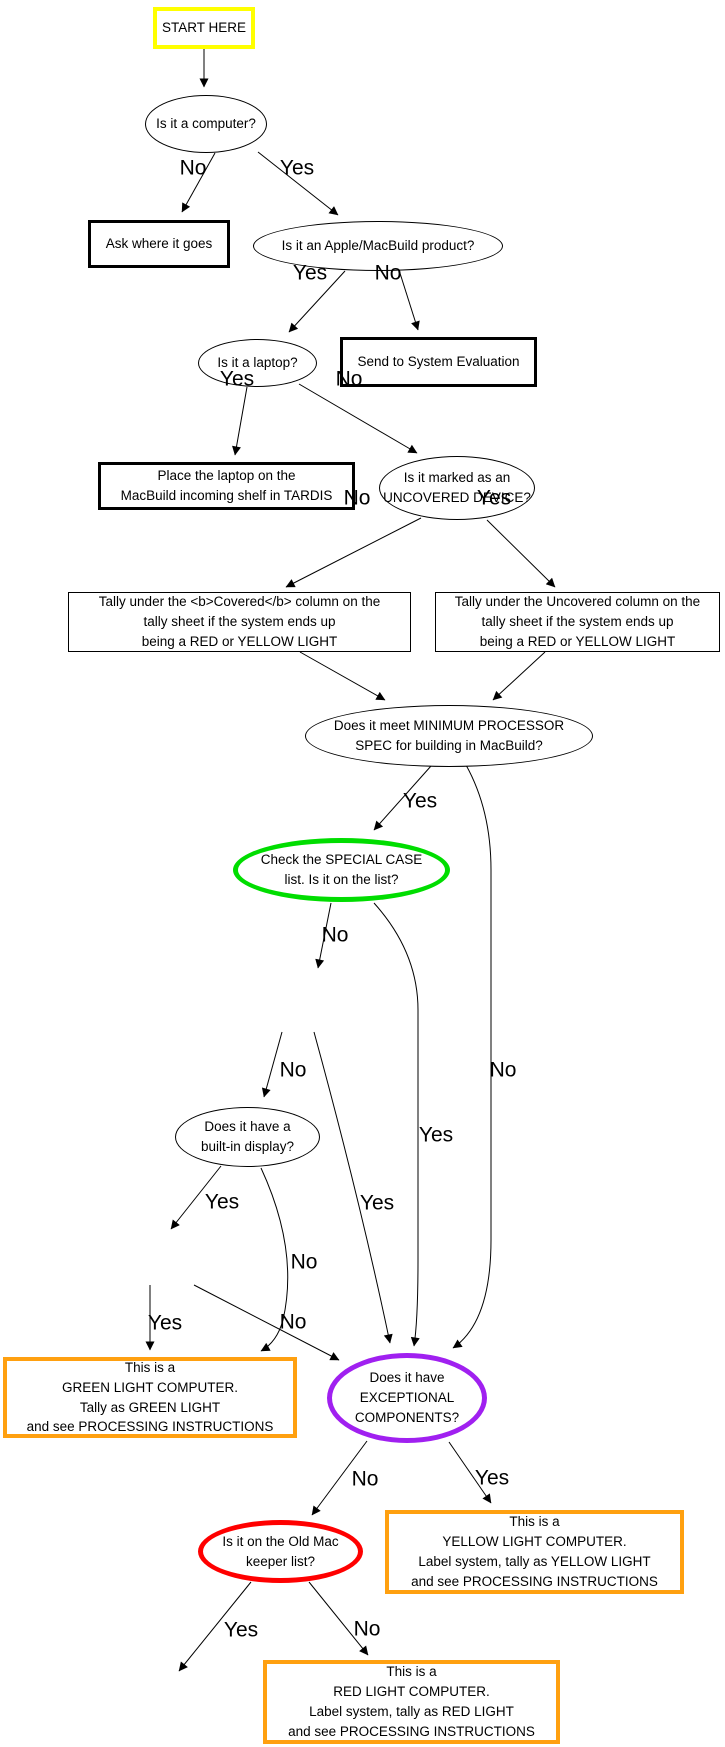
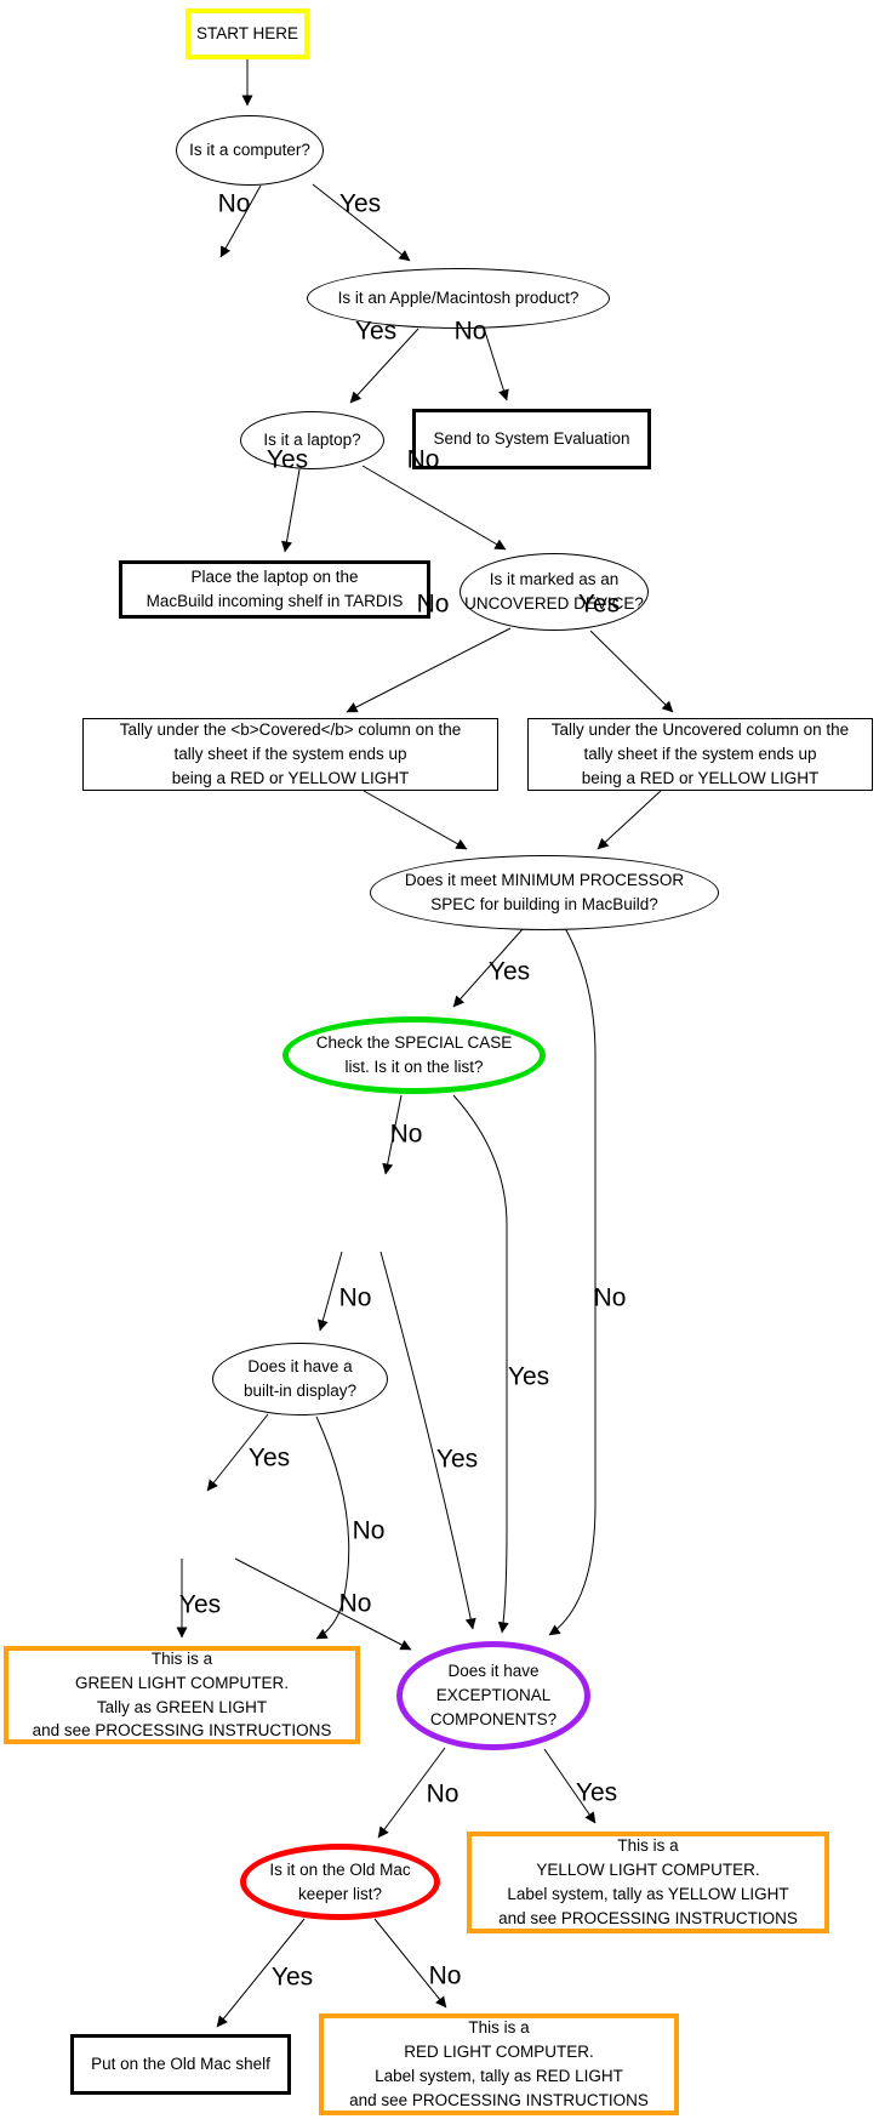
  START HERE
  Is it a computer?
- Ask where it goes
- Is it an Apple/MacBuild product?
+ Is it an Apple/Macintosh product?
  Is it a laptop?
  Send to System Evaluation
  Place the laptop on the
  MacBuild incoming shelf in TARDIS
  Is it marked as an
  UNCOVERED DEVICE?
  Tally under the <b>Covered</b> column on the
  tally sheet if the system ends up
  being a RED or YELLOW LIGHT
  Tally under the Uncovered column on the
  tally sheet if the system ends up
  being a RED or YELLOW LIGHT
  Does it meet MINIMUM PROCESSOR
  SPEC for building in MacBuild?
  Check the SPECIAL CASE
  list. Is it on the list?
  Does it have a
  built-in display?
  This is a
  GREEN LIGHT COMPUTER.
  Tally as GREEN LIGHT
  and see PROCESSING INSTRUCTIONS
  Does it have
  EXCEPTIONAL
  COMPONENTS?
  Is it on the Old Mac
  keeper list?
  This is a
  YELLOW LIGHT COMPUTER.
  Label system, tally as YELLOW LIGHT
  and see PROCESSING INSTRUCTIONS
+ Put on the Old Mac shelf
  This is a
  RED LIGHT COMPUTER.
  Label system, tally as RED LIGHT
  and see PROCESSING INSTRUCTIONS
  No
  Yes
  Yes
  No
  Yes
  No
  No
  Yes
  Yes
  No
  No
  Yes
  No
  Yes
  Yes
  No
  Yes
  No
  No
  Yes
  Yes
  No
